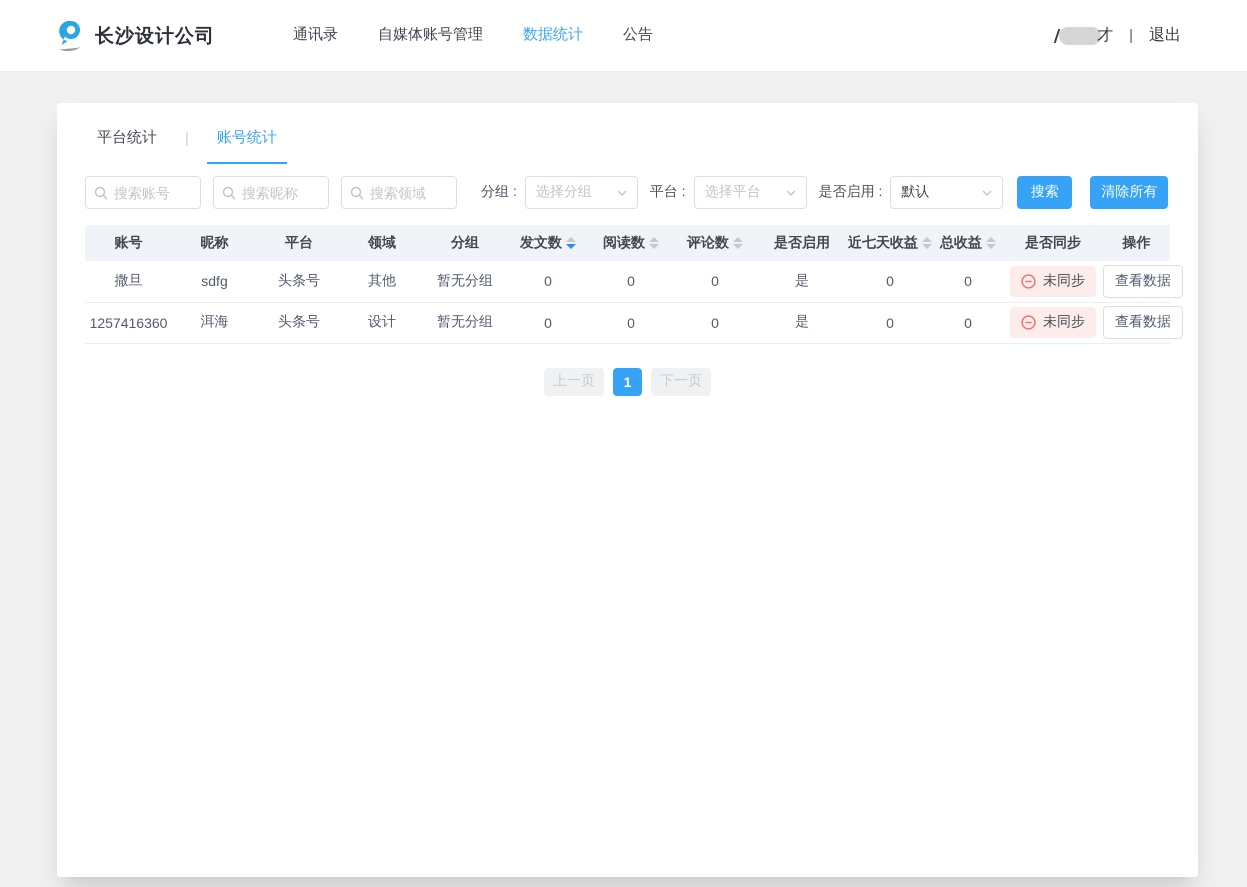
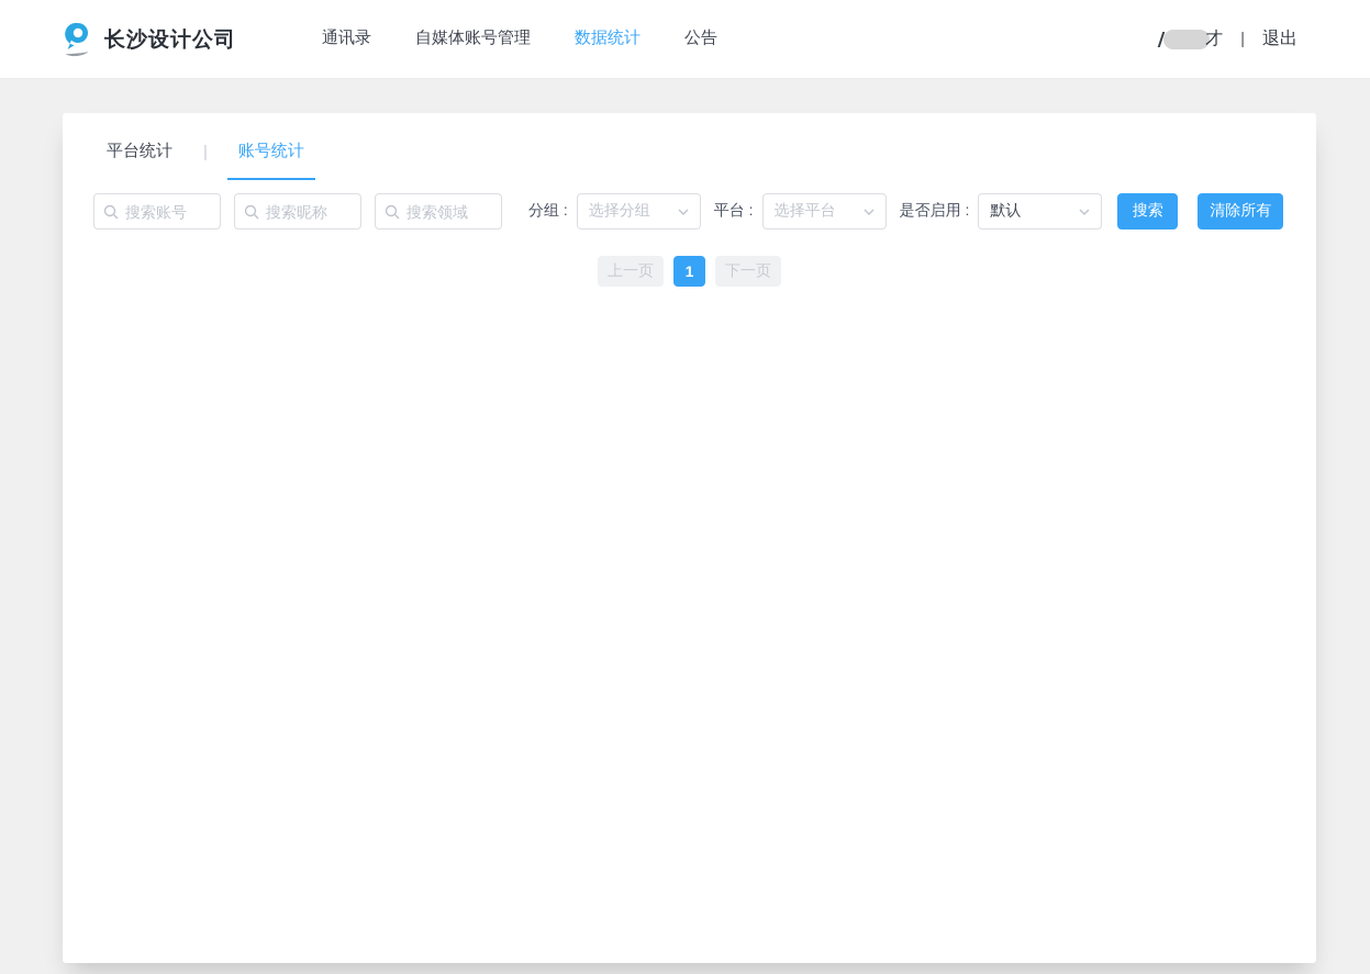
  长沙设计公司
  通讯录
  自媒体账号管理
  数据统计
  公告
  才
  |
  退出
  平台统计
  |
  账号统计
  搜索账号
  搜索昵称
  搜索领域
  分组 :
  选择分组
  平台 :
  选择平台
  是否启用 :
  默认
  搜索
  清除所有
- 账号	昵称	平台	领域	分组	发文数	阅读数	评论数	是否启用	近七天收益	总收益	是否同步	操作
- 撒旦	sdfg	头条号	其他	暂无分组	0	0	0	是	0	0	未同步	查看数据
- 1257416360	洱海	头条号	设计	暂无分组	0	0	0	是	0	0	未同步	查看数据
  上一页
  1
  下一页
